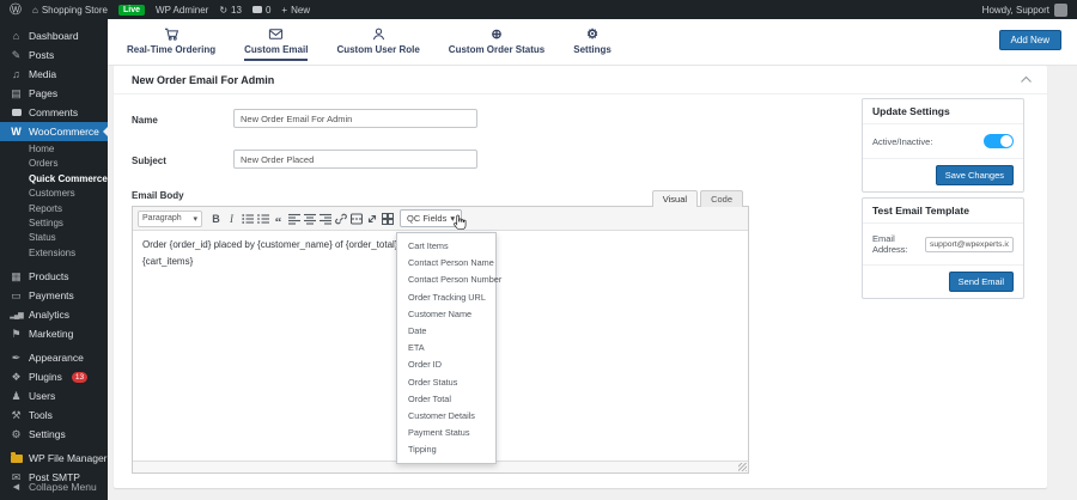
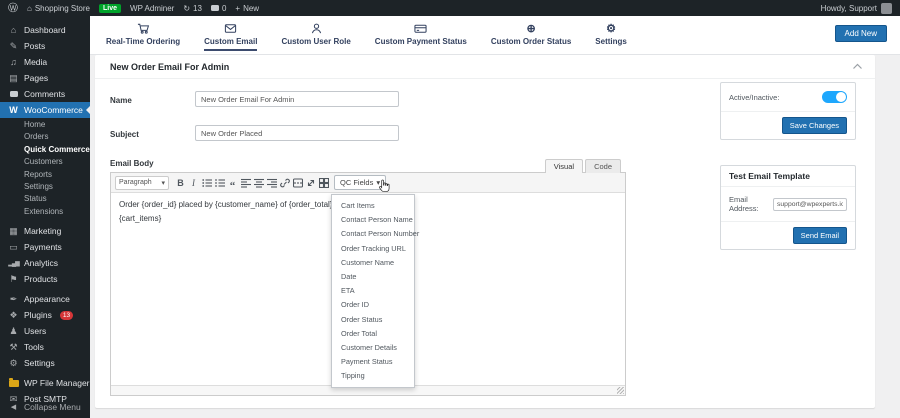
  Ⓦ
  ⌂
  Shopping Store
  WP Adminer
  ↻
  13
  0
  +
  New
  Howdy, Support
  ⌂
  Dashboard
  ✎
  Posts
  ♫
  Media
  ▤
  Pages
  Comments
  W
  WooCommerce
  Home
  Orders
  Quick Commerce
  Customers
  Reports
  Settings
  Status
  Extensions
  ▦
- Products
+ Marketing
  ▭
  Payments
  Analytics
  ⚑
- Marketing
+ Products
  ✒
  Appearance
  ❖
  Plugins
  ♟
  Users
  ⚒
  Tools
  ⚙
  Settings
  WP File Manager
  ✉
  Post SMTP
  Collapse Menu
  Real-Time Ordering
  Custom Email
  Custom User Role
+ Custom Payment Status
  ⊕
  Custom Order Status
  ⚙
  Settings
  Add New
  New Order Email For Admin
  Name
  New Order Email For Admin
  Subject
  New Order Placed
  Email Body
  Visual
  Code
  B
  I
  “
  QC Fields
  ▾
  Order {order_id} placed by {customer_name} of {order_total
  {cart_items}
  Cart Items
  Contact Person Name
  Contact Person Number
  Order Tracking URL
  Customer Name
  Date
  ETA
  Order ID
  Order Status
  Order Total
  Customer Details
  Payment Status
  Tipping
- Update Settings
  Active/Inactive:
  Save Changes
  Test Email Template
  Email Address:
  support@wpexperts.io
  Send Email
